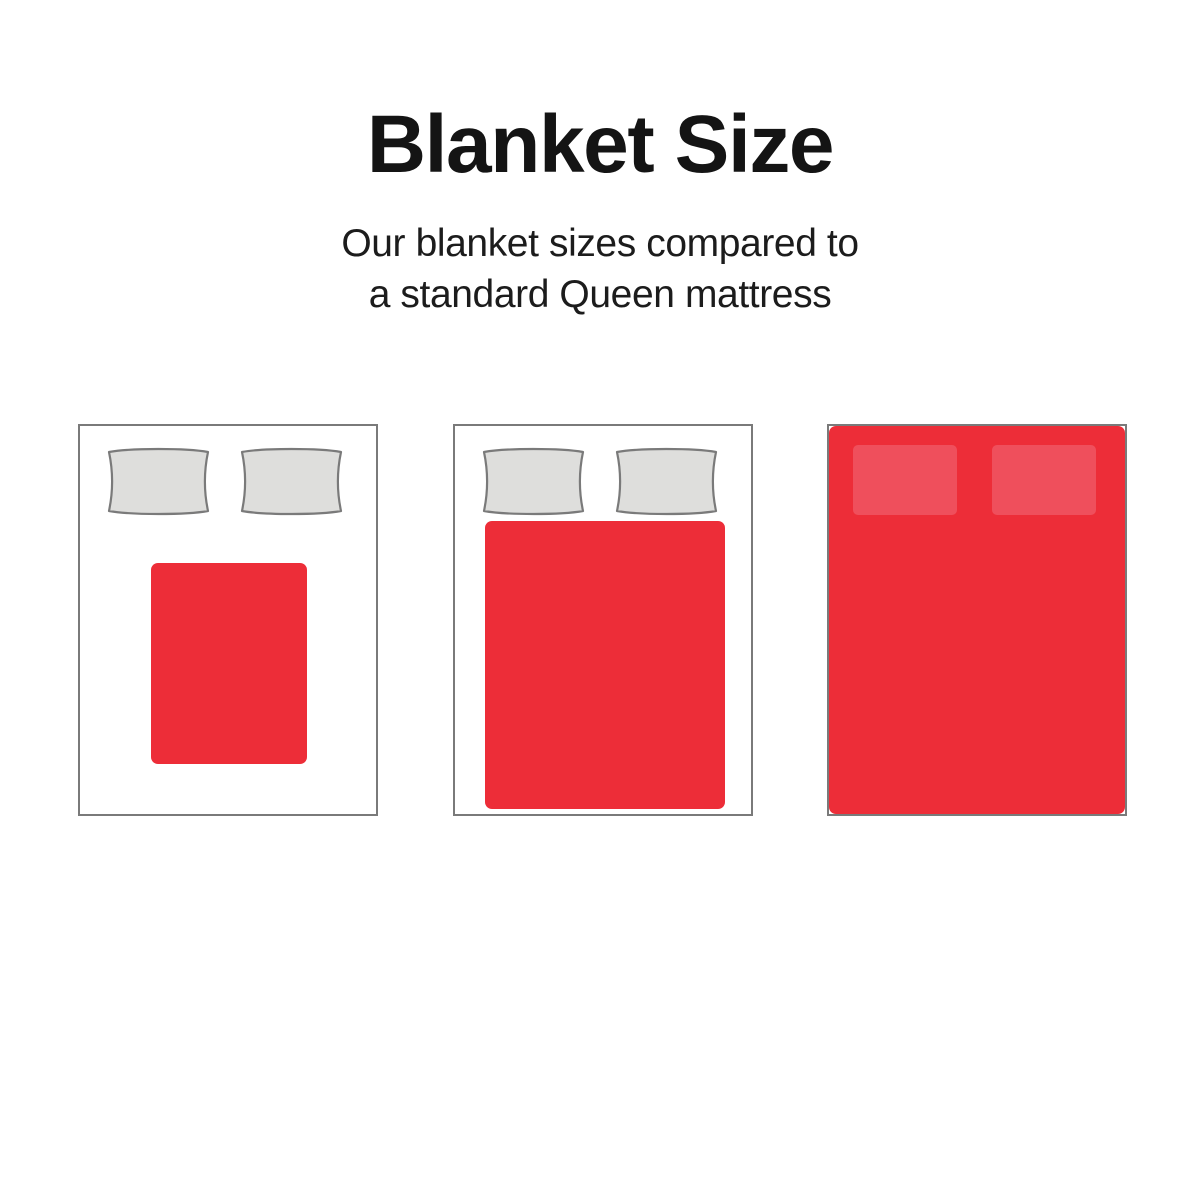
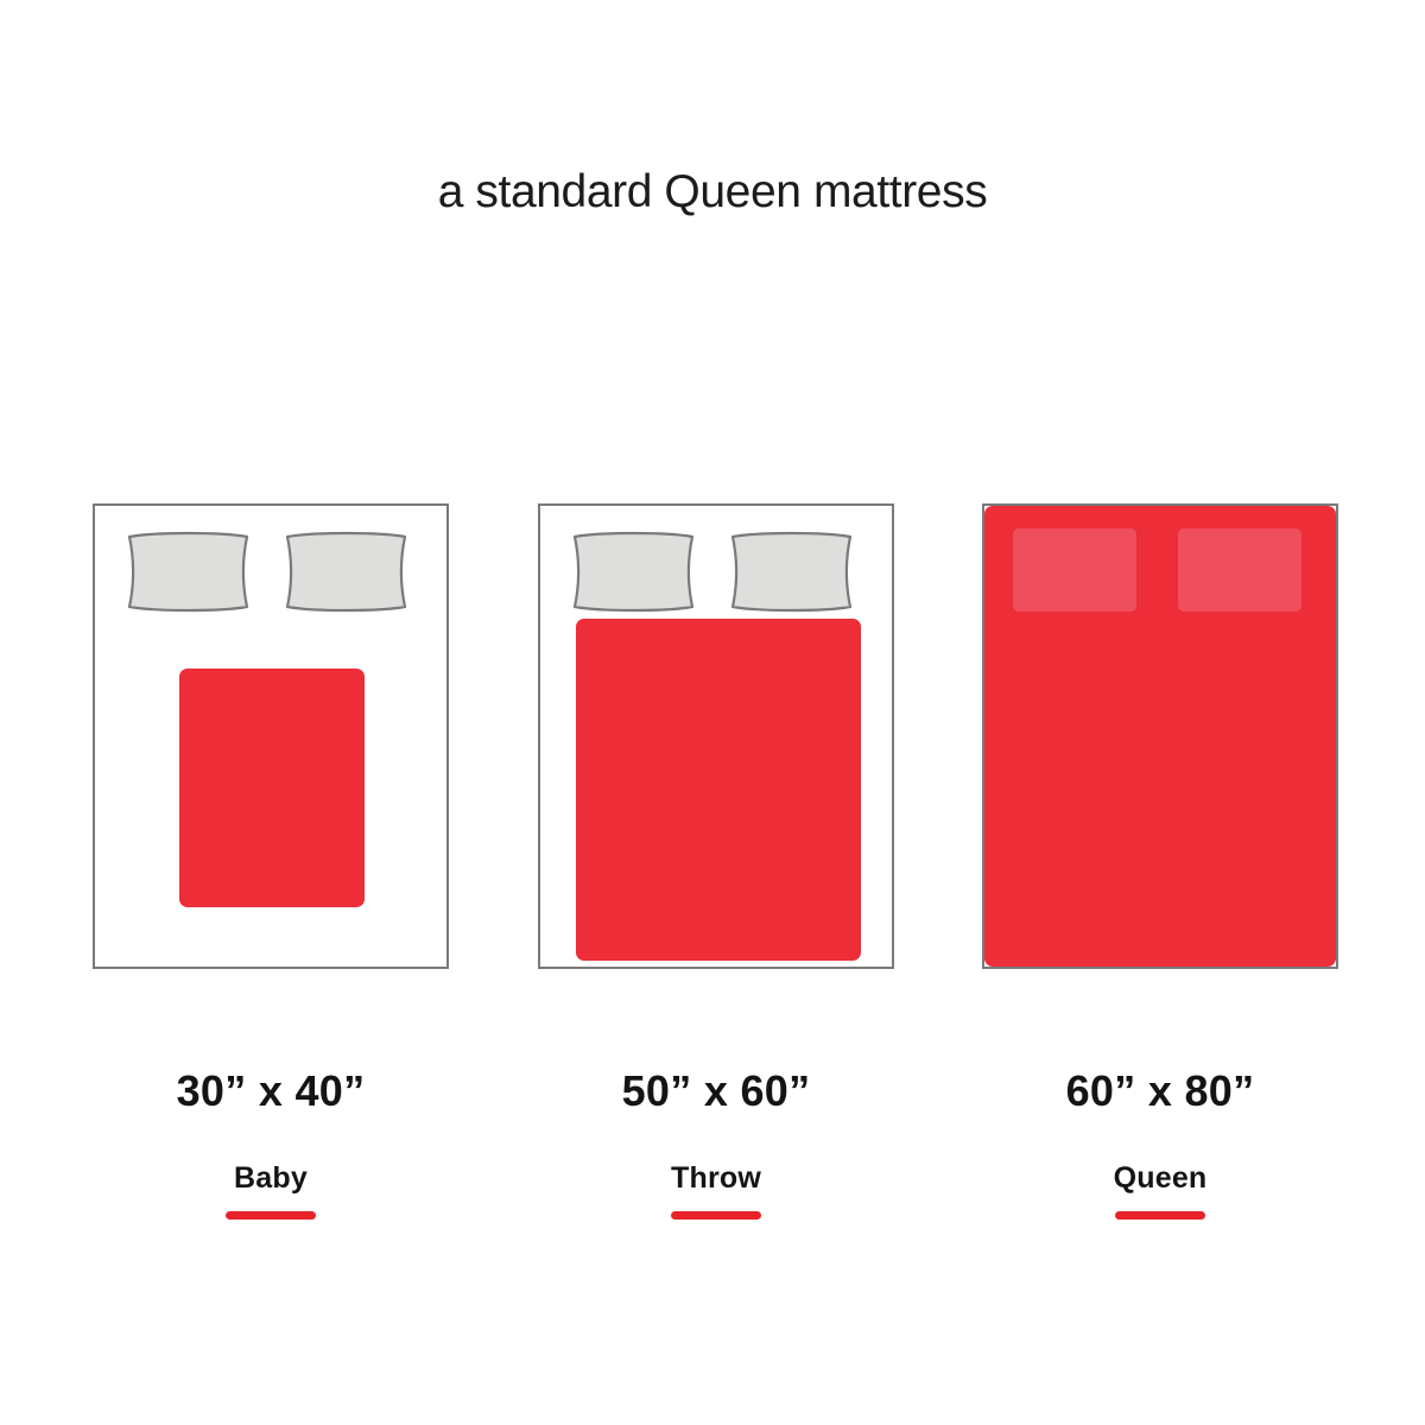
- Blanket Size
- Our blanket sizes compared to
  a standard Queen mattress
+ 30” x 40”
+ Baby
+ 50” x 60”
+ Throw
+ 60” x 80”
+ Queen
